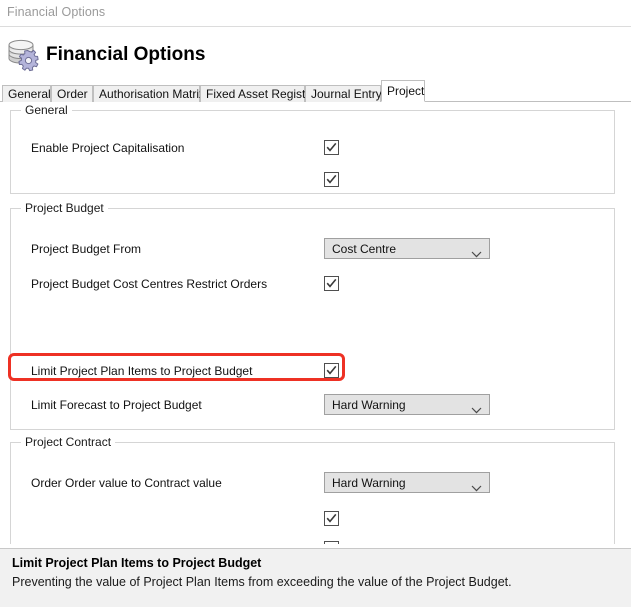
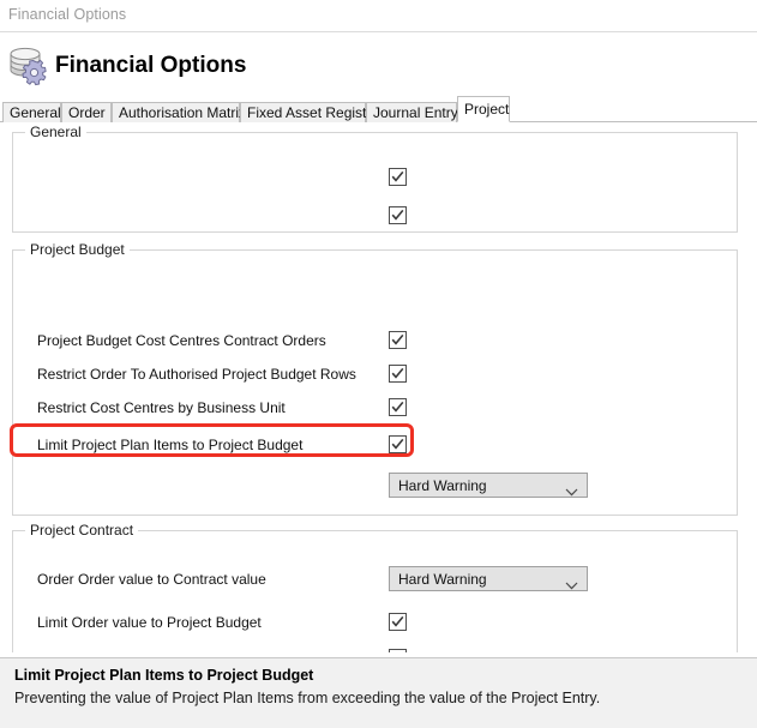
  Financial Options
  Financial Options
  General
  Order
  Authorisation Matri
  Fixed Asset Regist
  Journal Entry
  Project
  General
- Enable Project Capitalisation
  Project Budget
- Project Budget From
- Cost Centre
- Project Budget Cost Centres Restrict Orders
+ Project Budget Cost Centres Contract Orders
+ Restrict Order To Authorised Project Budget Rows
+ Restrict Cost Centres by Business Unit
  Limit Project Plan Items to Project Budget
- Limit Forecast to Project Budget
  Hard Warning
  Project Contract
  Order Order value to Contract value
  Hard Warning
+ Limit Order value to Project Budget
  Limit Project Plan Items to Project Budget
- Preventing the value of Project Plan Items from exceeding the value of the Project Budget.
+ Preventing the value of Project Plan Items from exceeding the value of the Project Entry.
